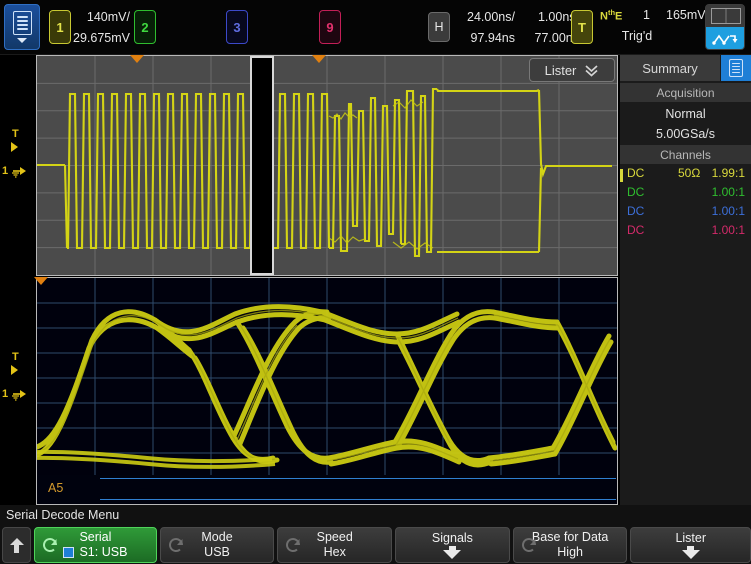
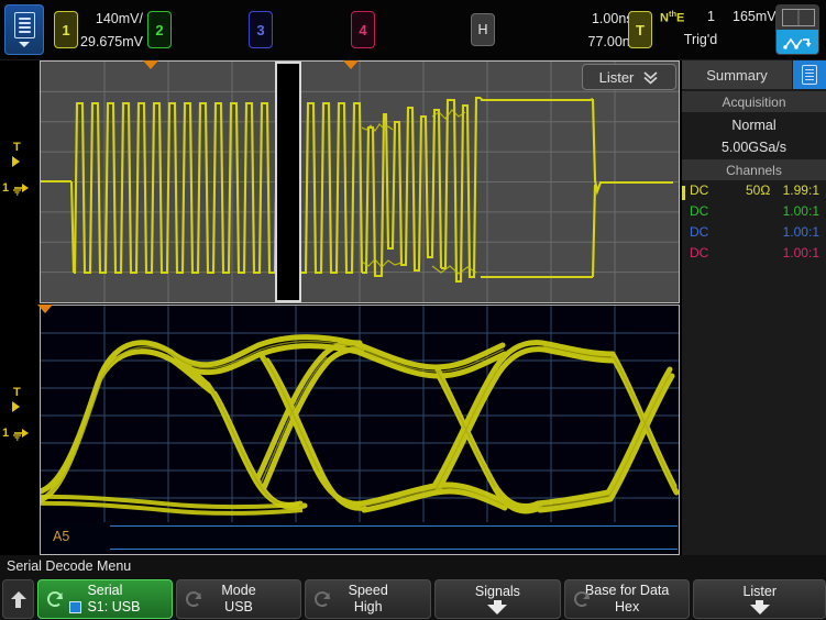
  1
  140mV/
  29.675mV
  2
  3
- 9
+ 4
  H
- 24.00ns/
- 97.94ns
  1.00n
  77.00n
  T
  NthE
  1
  165mV
  Trig'd
  T
  1
  T
  1
  Lister
  A5
  Summary
  Acquisition
  Normal
  5.00GSa/s
  Channels
  DC
  50Ω
  1.99:1
  DC
  1.00:1
  DC
  1.00:1
  DC
  1.00:1
  Serial Decode Menu
  Serial
  S1: USB
  Mode
  USB
  Speed
- Hex
+ High
  Signals
  Base for Data
- High
+ Hex
  Lister
